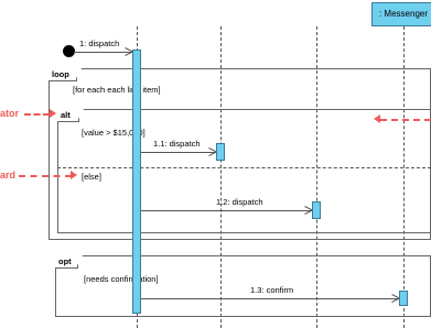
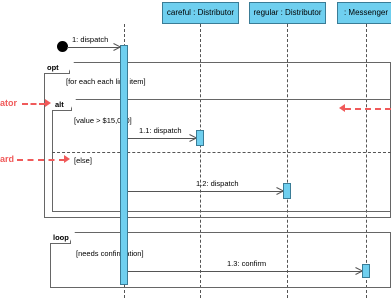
+ careful : Distributor
+ regular : Distributor
  : Messenger
- loop
+ opt
  [for each each li item]
  alt
  [value > $15,]
  [else]
- opt
+ loop
  [needs confirtion]
  1: dispatch
  1.1: dispatch
  1.2: dispatch
  1.3: confirm
  ator
  ard
